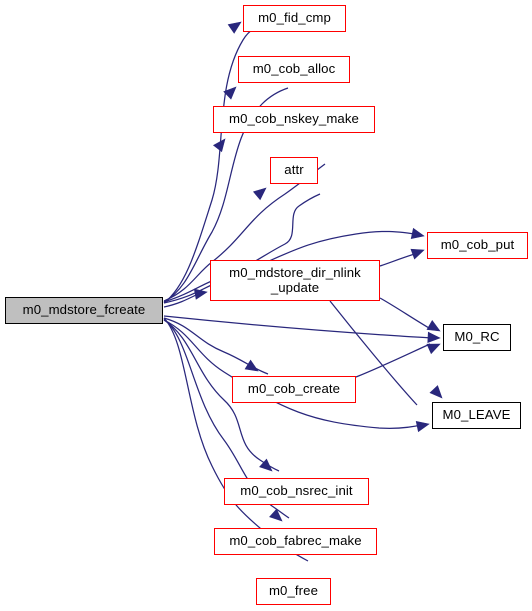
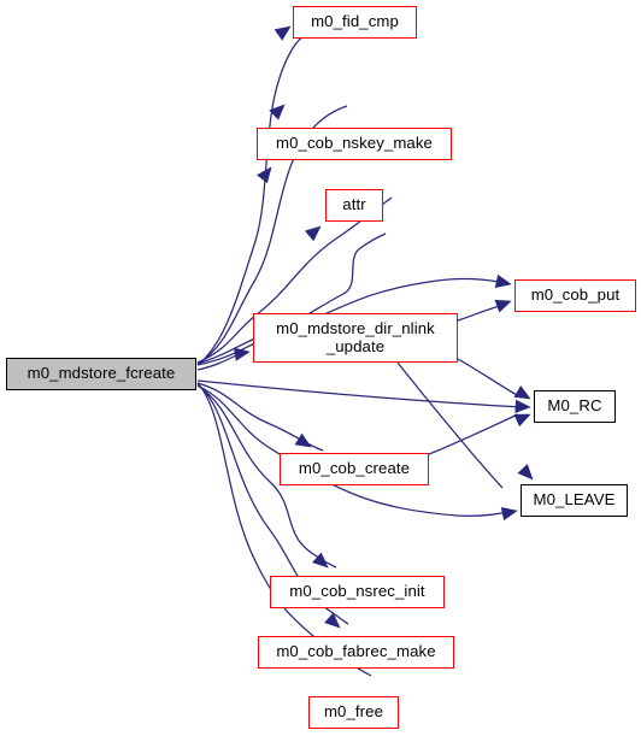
  m0_mdstore_fcreate
  m0_fid_cmp
- m0_cob_alloc
  m0_cob_nskey_make
  attr
  m0_cob_put
  m0_mdstore_dir_nlink
  _update
  M0_RC
  m0_cob_create
  M0_LEAVE
  m0_cob_nsrec_init
  m0_cob_fabrec_make
  m0_free
